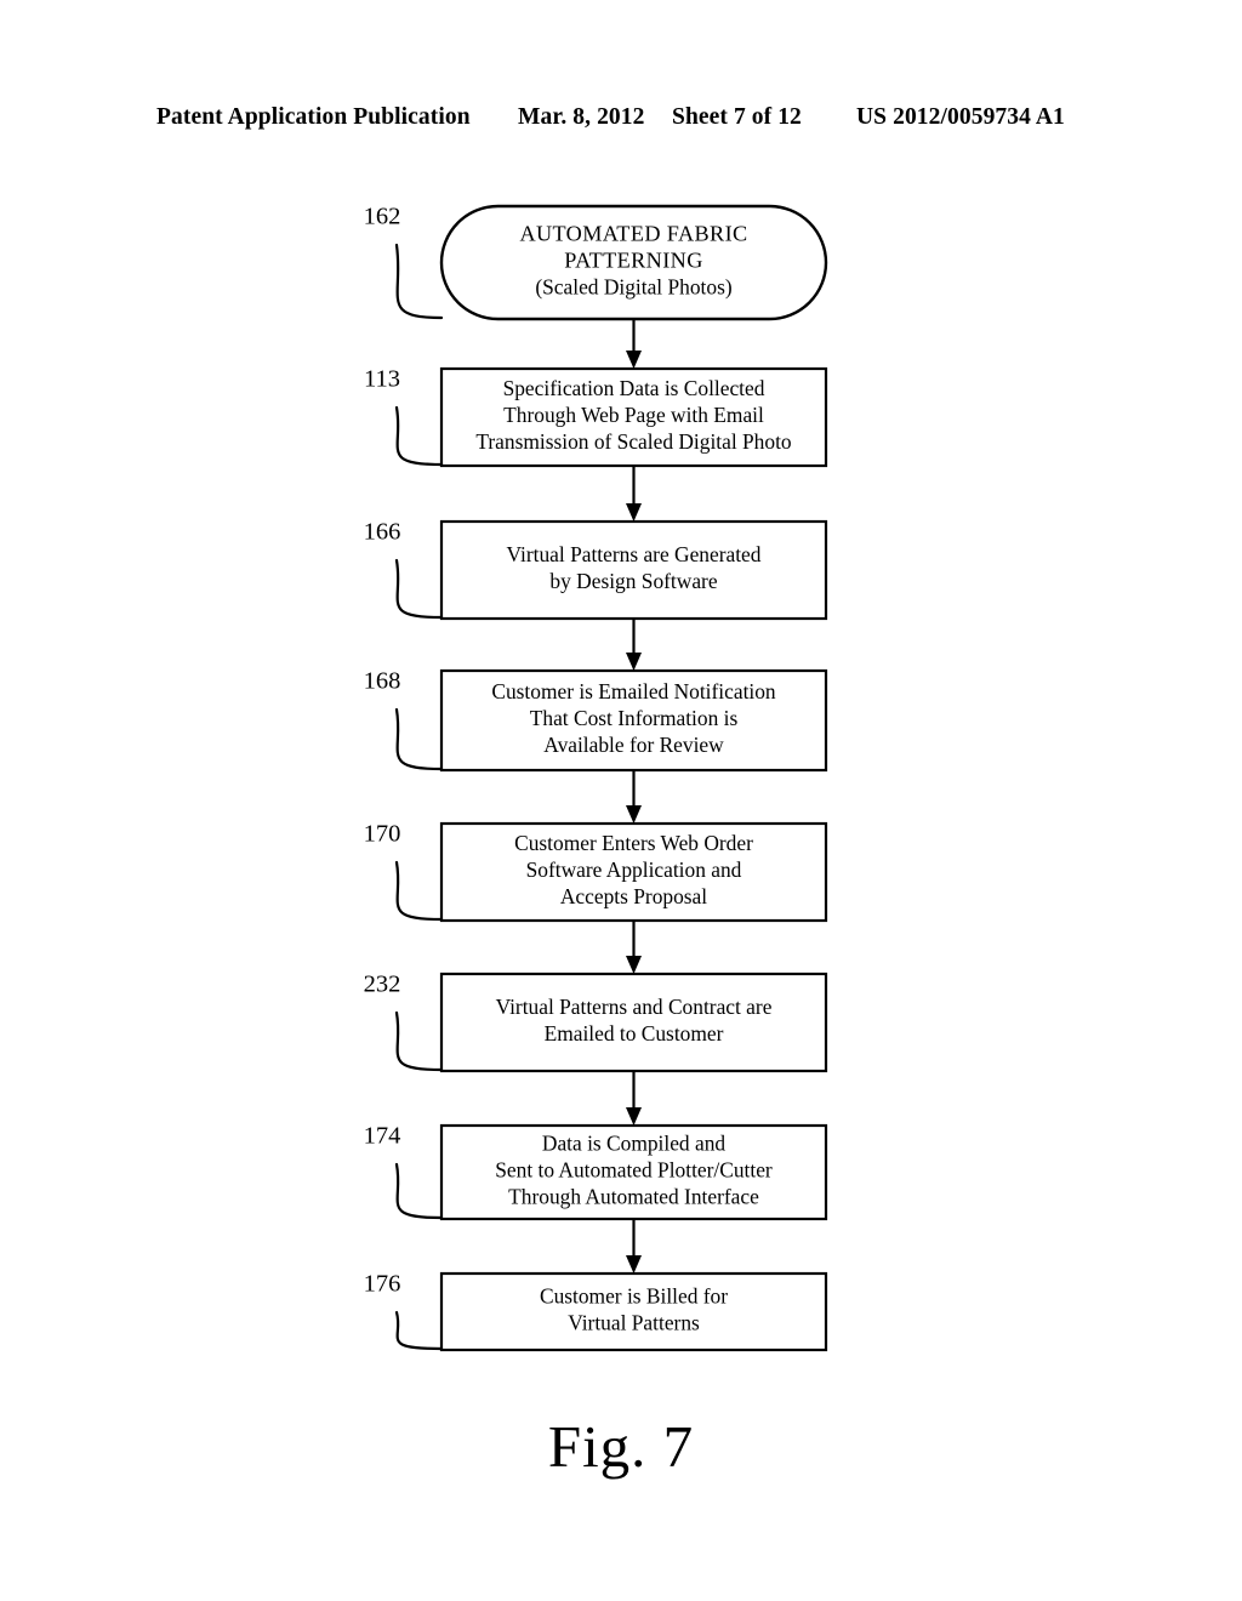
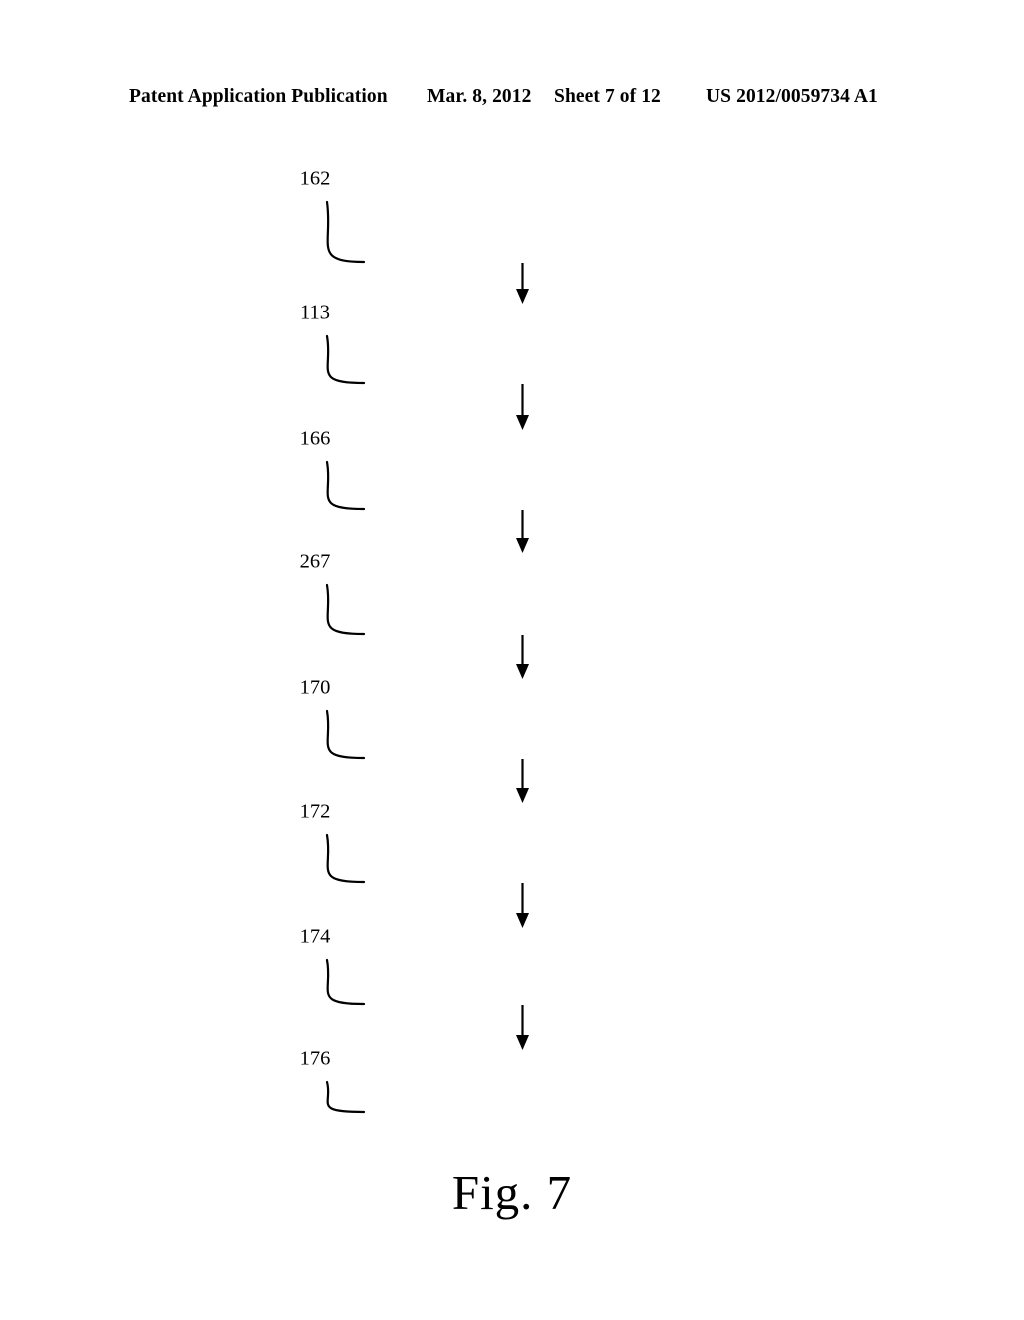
  Patent Application Publication
  Mar. 8, 2012
  Sheet 7 of 12
  US 2012/0059734 A1
- AUTOMATED FABRIC
- PATTERNING
- (Scaled Digital Photos)
- Specification Data is Collected
- Through Web Page with Email
- Transmission of Scaled Digital Photo
- Virtual Patterns are Generated
- by Design Software
- Customer is Emailed Notification
- That Cost Information is
- Available for Review
- Customer Enters Web Order
- Software Application and
- Accepts Proposal
- Virtual Patterns and Contract are
- Emailed to Customer
- Data is Compiled and
- Sent to Automated Plotter/Cutter
- Through Automated Interface
- Customer is Billed for
- Virtual Patterns
  162
  113
  166
- 168
+ 267
  170
- 232
+ 172
  174
  176
  Fig. 7
